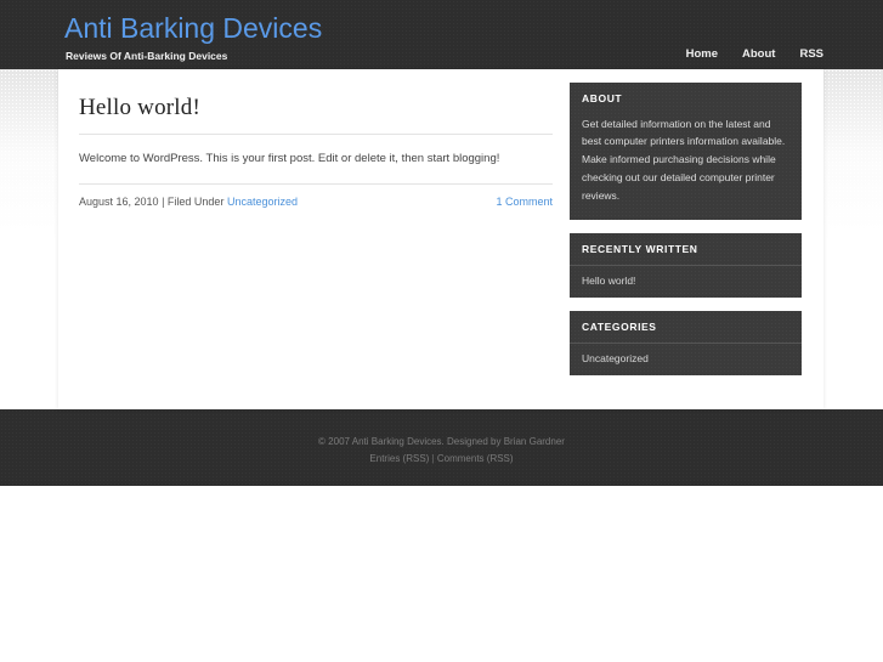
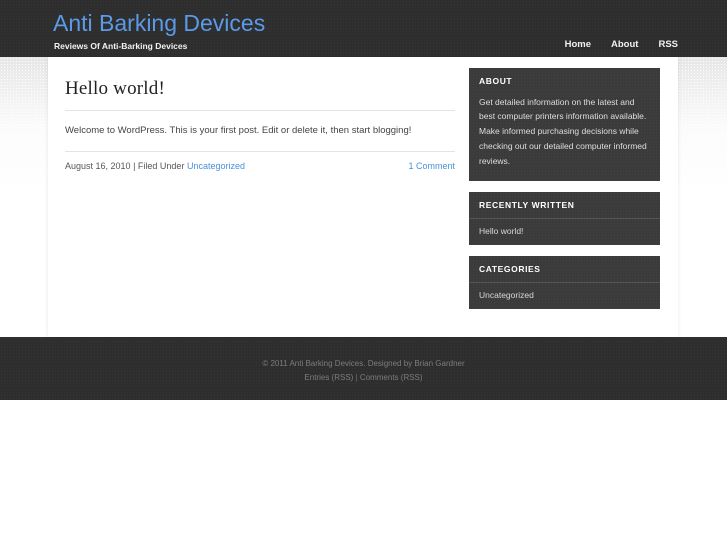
- © 2007 Anti Barking Devices. Designed by Brian Gardner
+ © 2011 Anti Barking Devices. Designed by Brian Gardner
  Entries (RSS) | Comments (RSS)
  Anti Barking Devices
  Reviews Of Anti-Barking Devices
  Home
  About
  RSS
  Hello world!
  Welcome to WordPress. This is your first post. Edit or delete it, then start blogging!
  August 16, 2010 | Filed Under Uncategorized
  1 Comment
  ABOUT
- Get detailed information on the latest and best computer printers information available. Make informed purchasing decisions while checking out our detailed computer printer reviews.
+ Get detailed information on the latest and best computer printers information available. Make informed purchasing decisions while checking out our detailed computer informed reviews.
  RECENTLY WRITTEN
  Hello world!
  CATEGORIES
  Uncategorized
